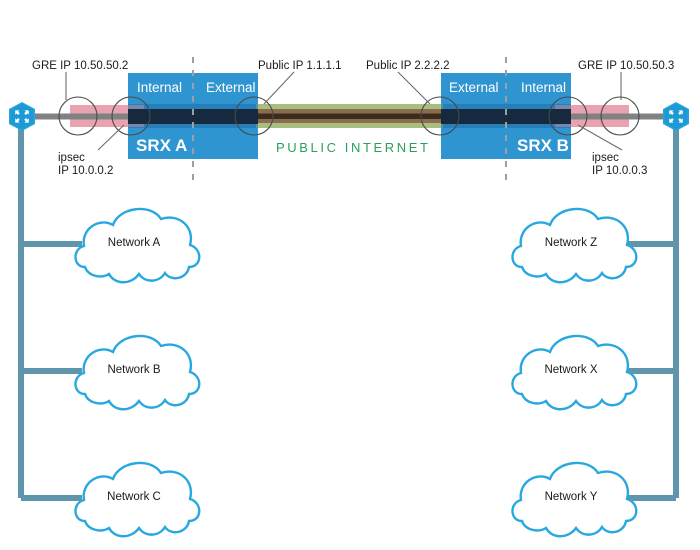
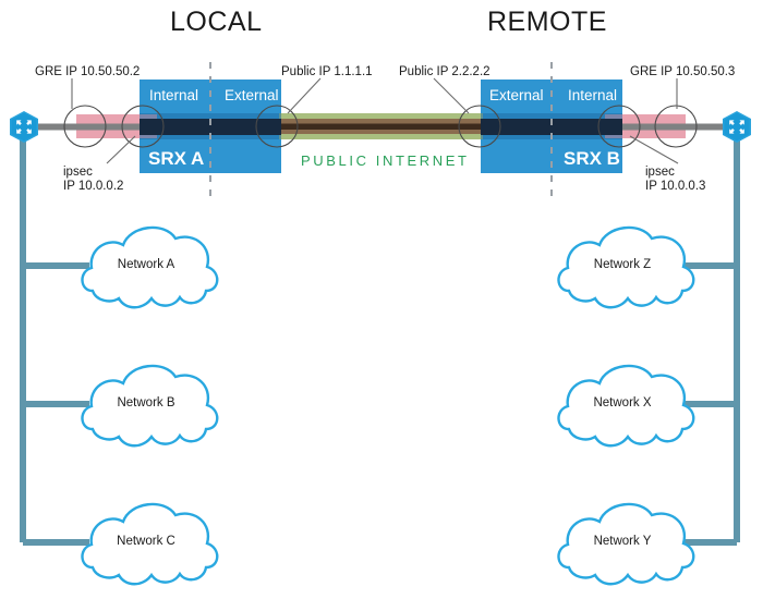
+ LOCAL
+ REMOTE
  GRE IP 10.50.50.2
  ipsec
  IP 10.0.0.2
  Public IP 1.1.1.1
  Public IP 2.2.2.2
  GRE IP 10.50.50.3
  ipsec
  IP 10.0.0.3
  Internal
  External
  External
  Internal
  SRX A
  SRX B
  PUBLIC INTERNET
  Network A
  Network B
  Network C
  Network Z
  Network X
  Network Y
